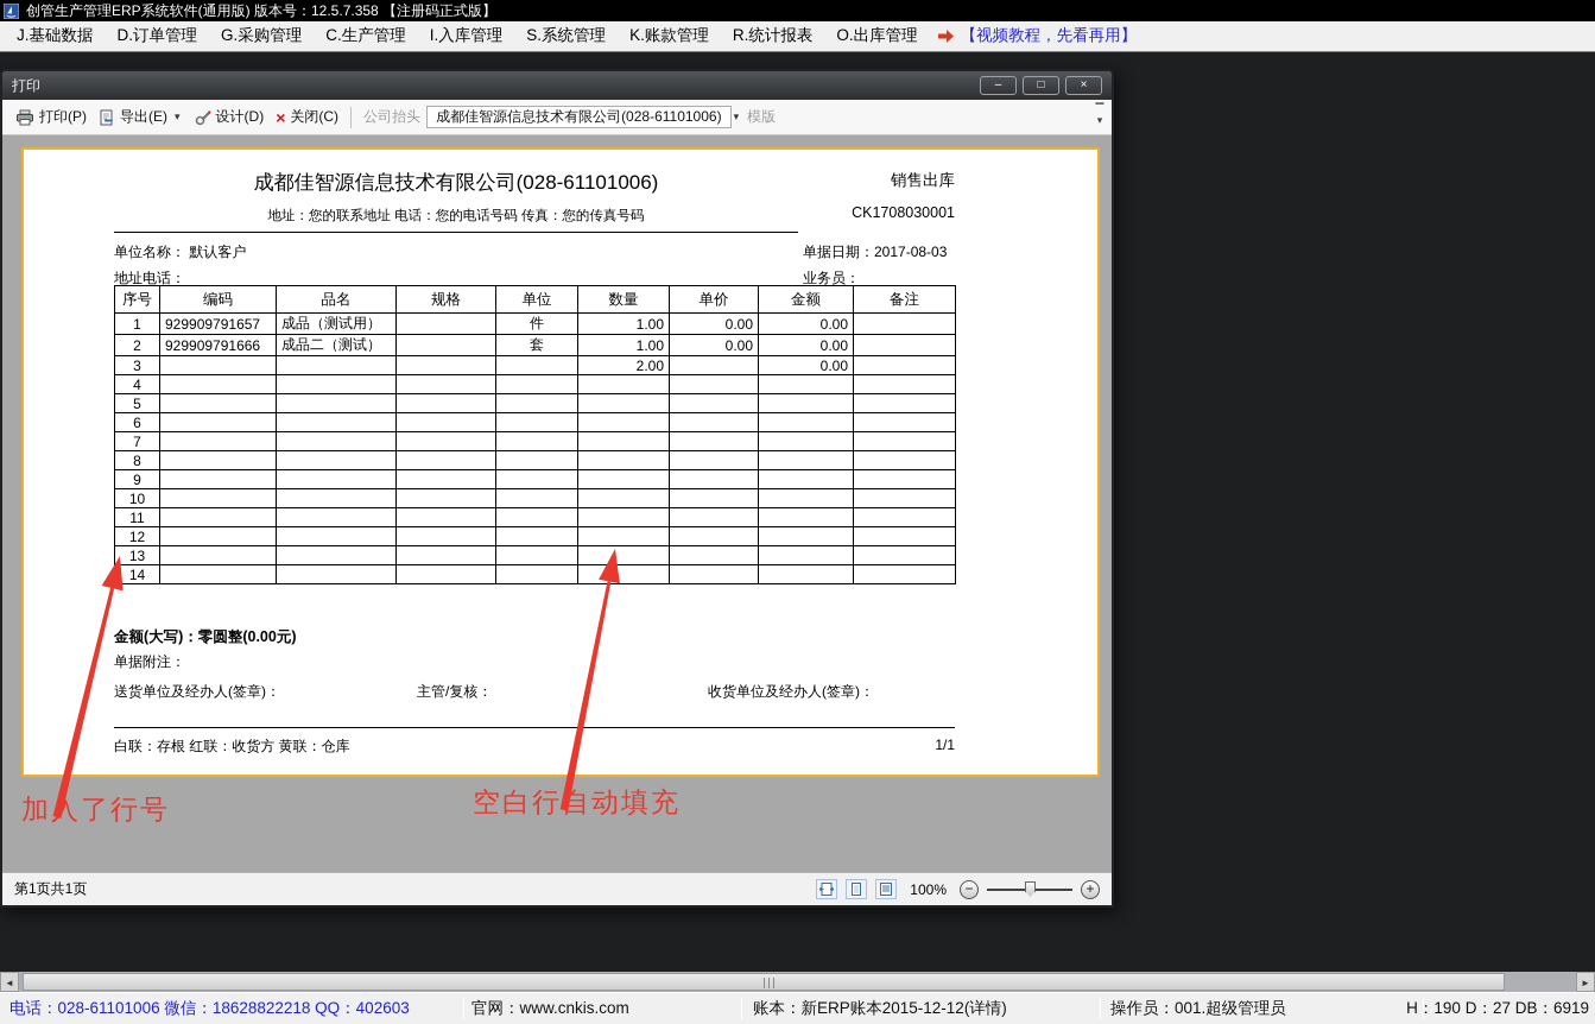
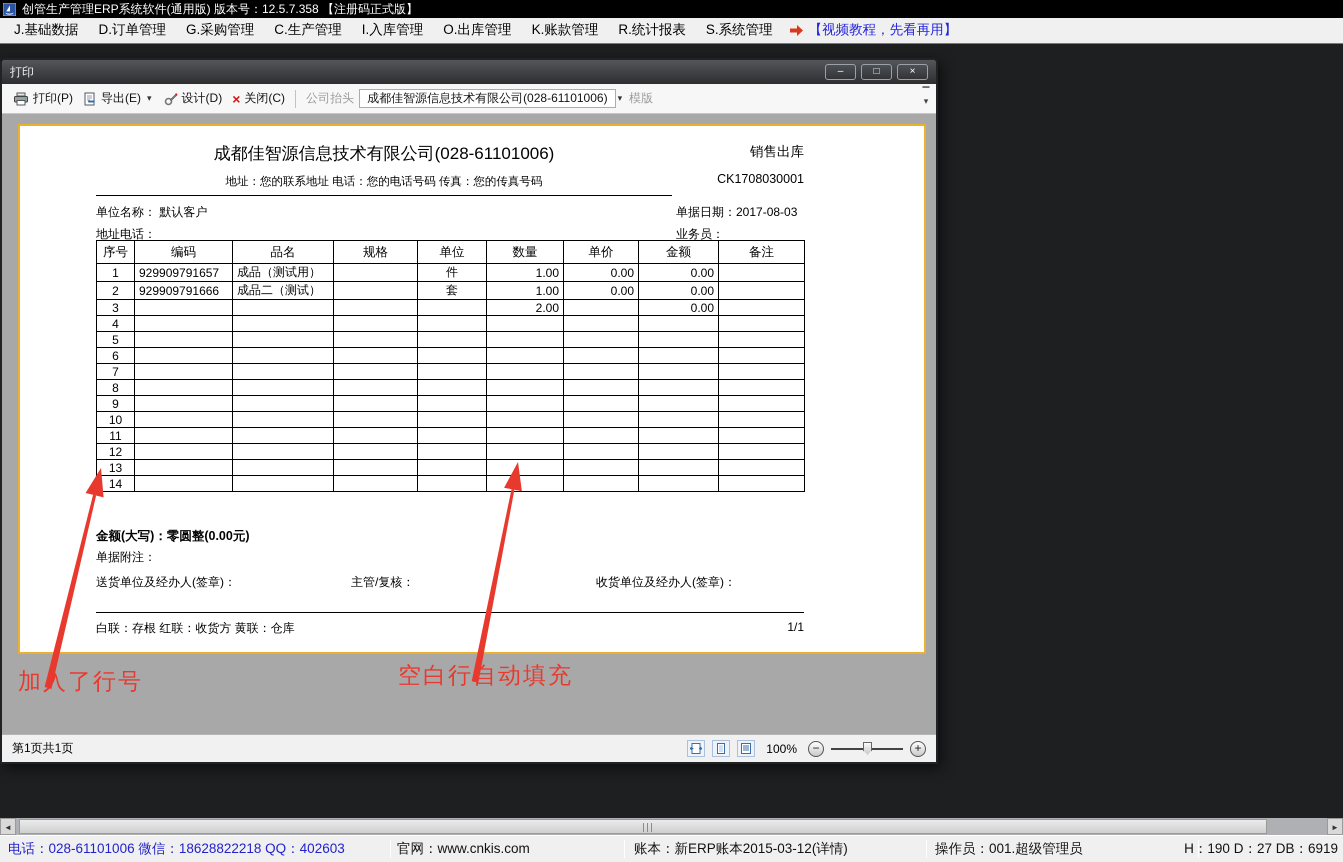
  创管生产管理ERP系统软件(通用版) 版本号：12.5.7.358 【注册码正式版】
  J.基础数据
  D.订单管理
  G.采购管理
  C.生产管理
  I.入库管理
- S.系统管理
+ O.出库管理
  K.账款管理
  R.统计报表
- O.出库管理
+ S.系统管理
  【视频教程，先看再用】
  打印
  –
  □
  ×
  打印(P)
  导出(E)
  ▾
  设计(D)
  ×
  关闭(C)
  公司抬头
  成都佳智源信息技术有限公司(028-61101006)
  ▾
  模版
  ▔
  ▾
  成都佳智源信息技术有限公司(028-61101006)
  地址：您的联系地址 电话：您的电话号码 传真：您的传真号码
  销售出库
  CK1708030001
  单位名称： 默认客户
  单据日期：2017-08-03
  地址电话：
  业务员：
  序号	编码	品名	规格	单位	数量	单价	金额	备注
  1	929909791657	成品（测试用）		件	1.00	0.00	0.00
  2	929909791666	成品二（测试）		套	1.00	0.00	0.00
  3					2.00		0.00
  4
  5
  6
  7
  8
  9
  10
  11
  12
  13
  14
  金额(大写)：零圆整(0.00元)
  单据附注：
  送货单位及经办人(签章)：
  主管/复核：
  收货单位及经办人(签章)：
  白联：存根 红联：收货方 黄联：仓库
  1/1
  加入了行号
  空白行自动填充
  第1页共1页
  100%
  −
  +
  ◄
  ►
  电话：028-61101006 微信：18628822218 QQ：402603
  官网：www.cnkis.com
- 账本：新ERP账本2015-12-12(详情)
+ 账本：新ERP账本2015-03-12(详情)
  操作员：001.超级管理员
  H：190 D：27 DB：6919
